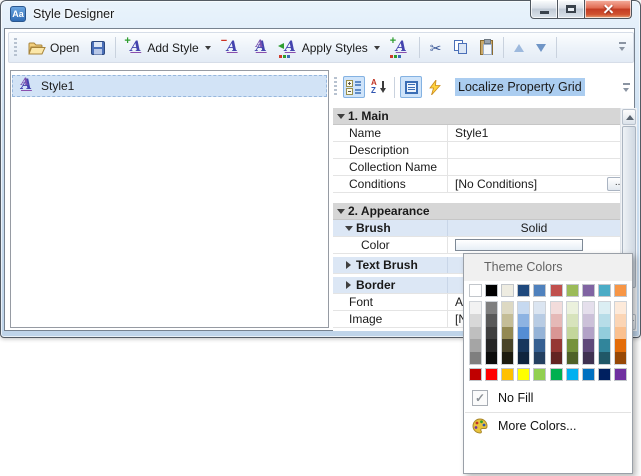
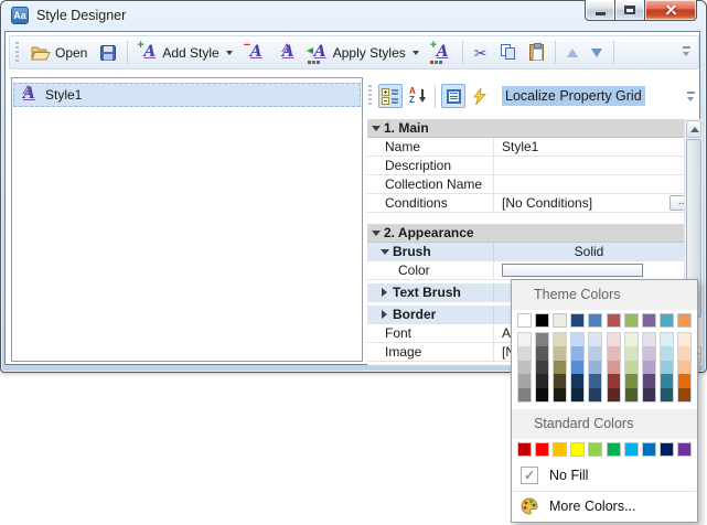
  Aa
  Style Designer
  Open
  A
  +
  Add Style
  A
  −
  A
  A
  A
  Apply Styles
  A
  +
  ✂
  A
  A
  Style1
  A
  Z
  Localize Property Grid
  1. Main
  Name
  Style1
  Description
  Collection Name
  Conditions
  [No Conditions]
  2. Appearance
  Brush
  Solid
  Color
  Text Brush
  Border
  Font
  Image
  Theme Colors
+ Standard Colors
  ✓
  No Fill
  More Colors...
